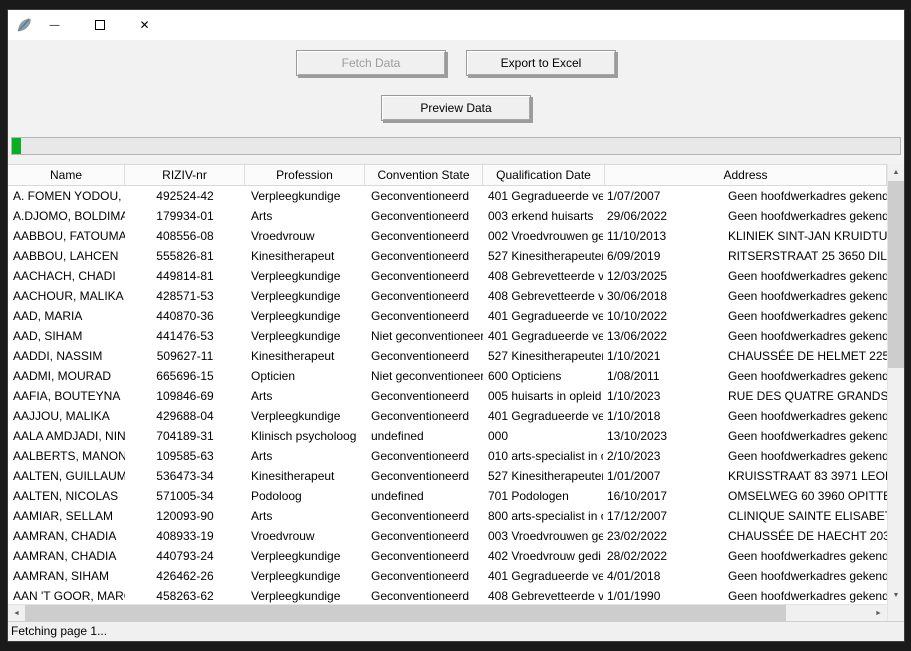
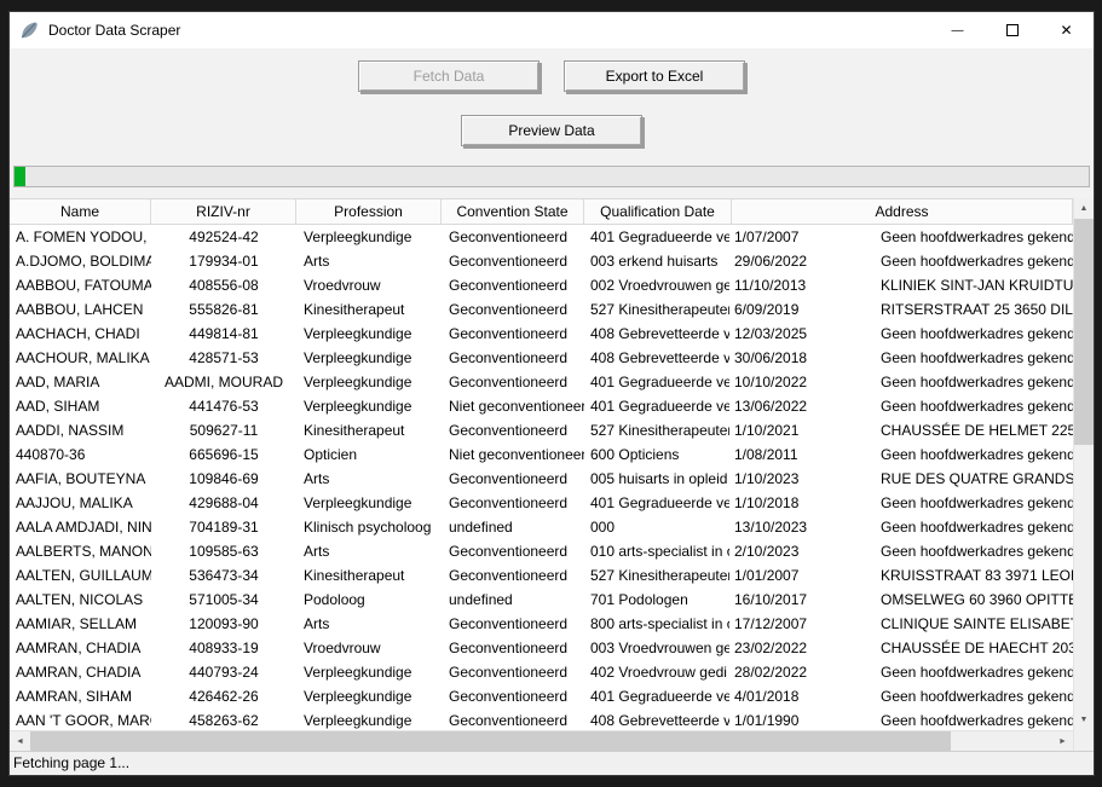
+ Doctor Data Scraper
  —
  ✕
  Fetch Data
  Export to Excel
  Preview Data
  Name
  RIZIV-nr
  Profession
  Convention State
  Qualification Date
  Address
  A. FOMEN YODOU,
  492524-42
  Verpleegkundige
  Geconventioneerd
  401 Gegradueerde ve
  1/07/2007
  Geen hoofdwerkadres gekend
  A.DJOMO, BOLDIMA
  179934-01
  Arts
  Geconventioneerd
  003 erkend huisarts
  29/06/2022
  Geen hoofdwerkadres gekend
  AABBOU, FATOUMA
  408556-08
  Vroedvrouw
  Geconventioneerd
  002 Vroedvrouwen ge
  11/10/2013
  KLINIEK SINT-JAN KRUIDTU
  AABBOU, LAHCEN
  555826-81
  Kinesitherapeut
  Geconventioneerd
  527 Kinesitherapeute
  6/09/2019
  RITSERSTRAAT 25 3650 DIL
  AACHACH, CHADI
  449814-81
  Verpleegkundige
  Geconventioneerd
  408 Gebrevetteerde v
  12/03/2025
  Geen hoofdwerkadres gekend
  AACHOUR, MALIKA
  428571-53
  Verpleegkundige
  Geconventioneerd
  408 Gebrevetteerde v
  30/06/2018
  Geen hoofdwerkadres gekend
  AAD, MARIA
- 440870-36
+ AADMI, MOURAD
  Verpleegkundige
  Geconventioneerd
  401 Gegradueerde ve
  10/10/2022
  Geen hoofdwerkadres gekend
  AAD, SIHAM
  441476-53
  Verpleegkundige
  Niet geconventioneer
  401 Gegradueerde ve
  13/06/2022
  Geen hoofdwerkadres gekend
  AADDI, NASSIM
  509627-11
  Kinesitherapeut
  Geconventioneerd
  527 Kinesitherapeute
  1/10/2021
  CHAUSSÉE DE HELMET 225
- AADMI, MOURAD
+ 440870-36
  665696-15
  Opticien
  Niet geconventioneer
  600 Opticiens
  1/08/2011
  Geen hoofdwerkadres gekend
  AAFIA, BOUTEYNA
  109846-69
  Arts
  Geconventioneerd
  005 huisarts in opleid
  1/10/2023
  RUE DES QUATRE GRANDS
  AAJJOU, MALIKA
  429688-04
  Verpleegkundige
  Geconventioneerd
  401 Gegradueerde ve
  1/10/2018
  Geen hoofdwerkadres gekend
  AALA AMDJADI, NIN
  704189-31
  Klinisch psycholoog
  undefined
  000
  13/10/2023
  Geen hoofdwerkadres gekend
  AALBERTS, MANON
  109585-63
  Arts
  Geconventioneerd
  010 arts-specialist in
  2/10/2023
  Geen hoofdwerkadres gekend
  AALTEN, GUILLAUM
  536473-34
  Kinesitherapeut
  Geconventioneerd
  527 Kinesitherapeute
  1/01/2007
  KRUISSTRAAT 83 3971 LEO
  AALTEN, NICOLAS
  571005-34
  Podoloog
  undefined
  701 Podologen
  16/10/2017
  OMSELWEG 60 3960 OPITT
  AAMIAR, SELLAM
  120093-90
  Arts
  Geconventioneerd
  800 arts-specialist in
  17/12/2007
  CLINIQUE SAINTE ELISABE
  AAMRAN, CHADIA
  408933-19
  Vroedvrouw
  Geconventioneerd
  003 Vroedvrouwen ge
  23/02/2022
  CHAUSSÉE DE HAECHT 20
  AAMRAN, CHADIA
  440793-24
  Verpleegkundige
  Geconventioneerd
  402 Vroedvrouw gedi
  28/02/2022
  Geen hoofdwerkadres gekend
  AAMRAN, SIHAM
  426462-26
  Verpleegkundige
  Geconventioneerd
  401 Gegradueerde ve
  4/01/2018
  Geen hoofdwerkadres gekend
  AAN 'T GOOR, MAR
  458263-62
  Verpleegkundige
  Geconventioneerd
  408 Gebrevetteerde v
  1/01/1990
  Geen hoofdwerkadres gekend
  Fetching page 1...
